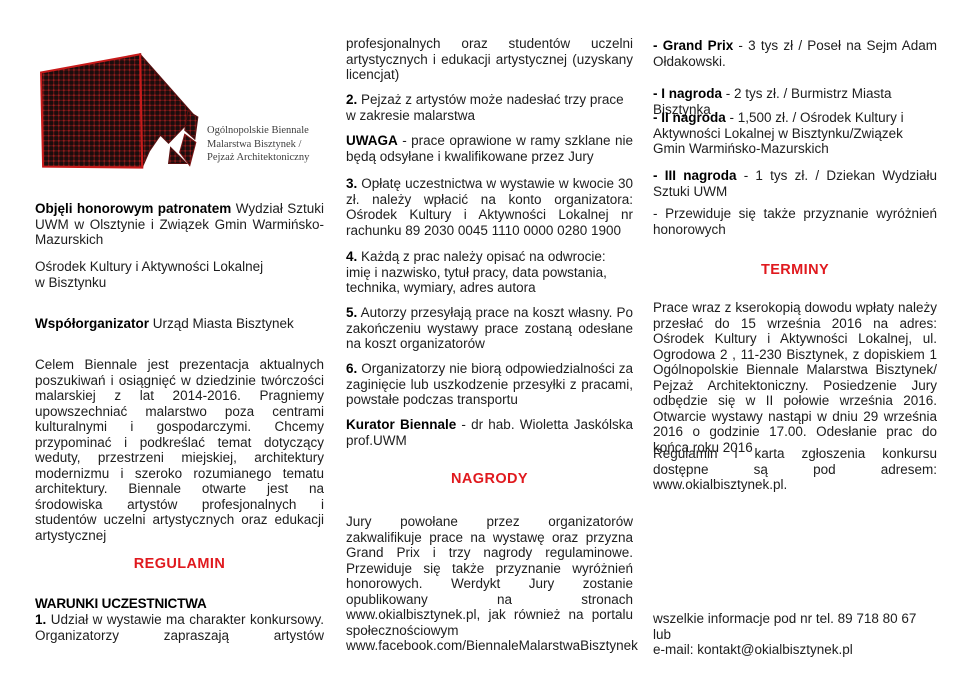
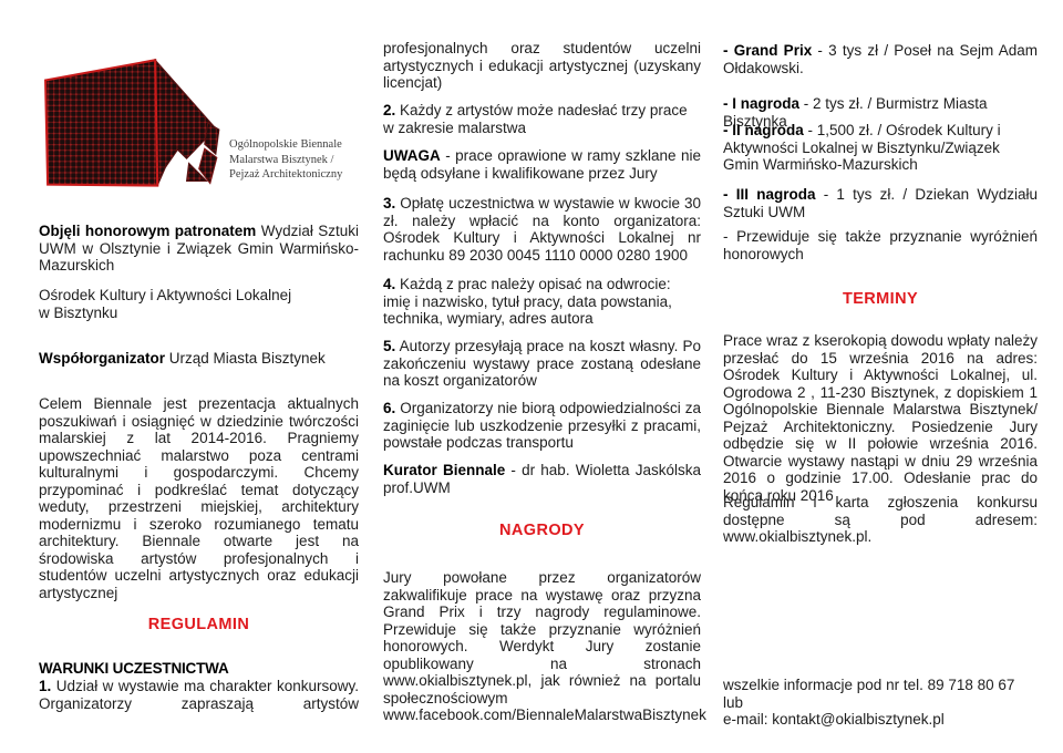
  Ogólnopolskie Biennale
  Malarstwa Bisztynek /
  Pejzaż Architektoniczny
  Objęli honorowym patronatem Wydział Sztuki UWM w Olsztynie i Związek Gmin Warmińsko-Mazurskich
  Ośrodek Kultury i Aktywności Lokalnej
  w Bisztynku
  Współorganizator Urząd Miasta Bisztynek
  Celem Biennale jest prezentacja aktualnych poszukiwań i osiągnięć w dziedzinie twórczości malarskiej z lat 2014-2016. Pragniemy upowszechniać malarstwo poza centrami kulturalnymi i gospodarczymi. Chcemy przypominać i podkreślać temat dotyczący weduty, przestrzeni miejskiej, architektury modernizmu i szeroko rozumianego tematu architektury. Biennale otwarte jest na środowiska artystów profesjonalnych i studentów uczelni artystycznych oraz edukacji artystycznej
  REGULAMIN
  WARUNKI UCZESTNICTWA
  1. Udział w wystawie ma charakter konkursowy. Organizatorzy zapraszają artystów
  profesjonalnych oraz studentów uczelni artystycznych i edukacji artystycznej (uzyskany licencjat)
- 2. Pejzaż z artystów może nadesłać trzy prace w zakresie malarstwa
+ 2. Każdy z artystów może nadesłać trzy prace w zakresie malarstwa
  UWAGA - prace oprawione w ramy szklane nie będą odsyłane i kwalifikowane przez Jury
  3. Opłatę uczestnictwa w wystawie w kwocie 30 zł. należy wpłacić na konto organizatora: Ośrodek Kultury i Aktywności Lokalnej nr rachunku 89 2030 0045 1110 0000 0280 1900
  4. Każdą z prac należy opisać na odwrocie: imię i nazwisko, tytuł pracy, data powstania, technika, wymiary, adres autora
  5. Autorzy przesyłają prace na koszt własny. Po zakończeniu wystawy prace zostaną odesłane na koszt organizatorów
  6. Organizatorzy nie biorą odpowiedzialności za zaginięcie lub uszkodzenie przesyłki z pracami, powstałe podczas transportu
  Kurator Biennale - dr hab. Wioletta Jaskólska prof.UWM
  NAGRODY
  Jury powołane przez organizatorów zakwalifikuje prace na wystawę oraz przyzna Grand Prix i trzy nagrody regulaminowe. Przewiduje się także przyznanie wyróżnień honorowych. Werdykt Jury zostanie opublikowany na stronach www.okialbisztynek.pl, jak również na portalu społecznościowym www.facebook.com/BiennaleMalarstwaBisztynek
  - Grand Prix - 3 tys zł / Poseł na Sejm Adam Ołdakowski.
  - I nagroda - 2 tys zł. / Burmistrz Miasta Bisztynka
  - II nagroda - 1,500 zł. / Ośrodek Kultury i Aktywności Lokalnej w Bisztynku/Związek Gmin Warmińsko-Mazurskich
  - III nagroda - 1 tys zł. / Dziekan Wydziału Sztuki UWM
  - Przewiduje się także przyznanie wyróżnień honorowych
  TERMINY
  Prace wraz z kserokopią dowodu wpłaty należy przesłać do 15 września 2016 na adres: Ośrodek Kultury i Aktywności Lokalnej, ul. Ogrodowa 2 , 11-230 Bisztynek, z dopiskiem 1 Ogólnopolskie Biennale Malarstwa Bisztynek/ Pejzaż Architektoniczny. Posiedzenie Jury odbędzie się w II połowie września 2016. Otwarcie wystawy nastąpi w dniu 29 września 2016 o godzinie 17.00. Odesłanie prac do końca roku 2016
  Regulamin i karta zgłoszenia konkursu dostępne są pod adresem: www.okialbisztynek.pl.
  wszelkie informacje pod nr tel. 89 718 80 67 lub
  e-mail: kontakt@okialbisztynek.pl
